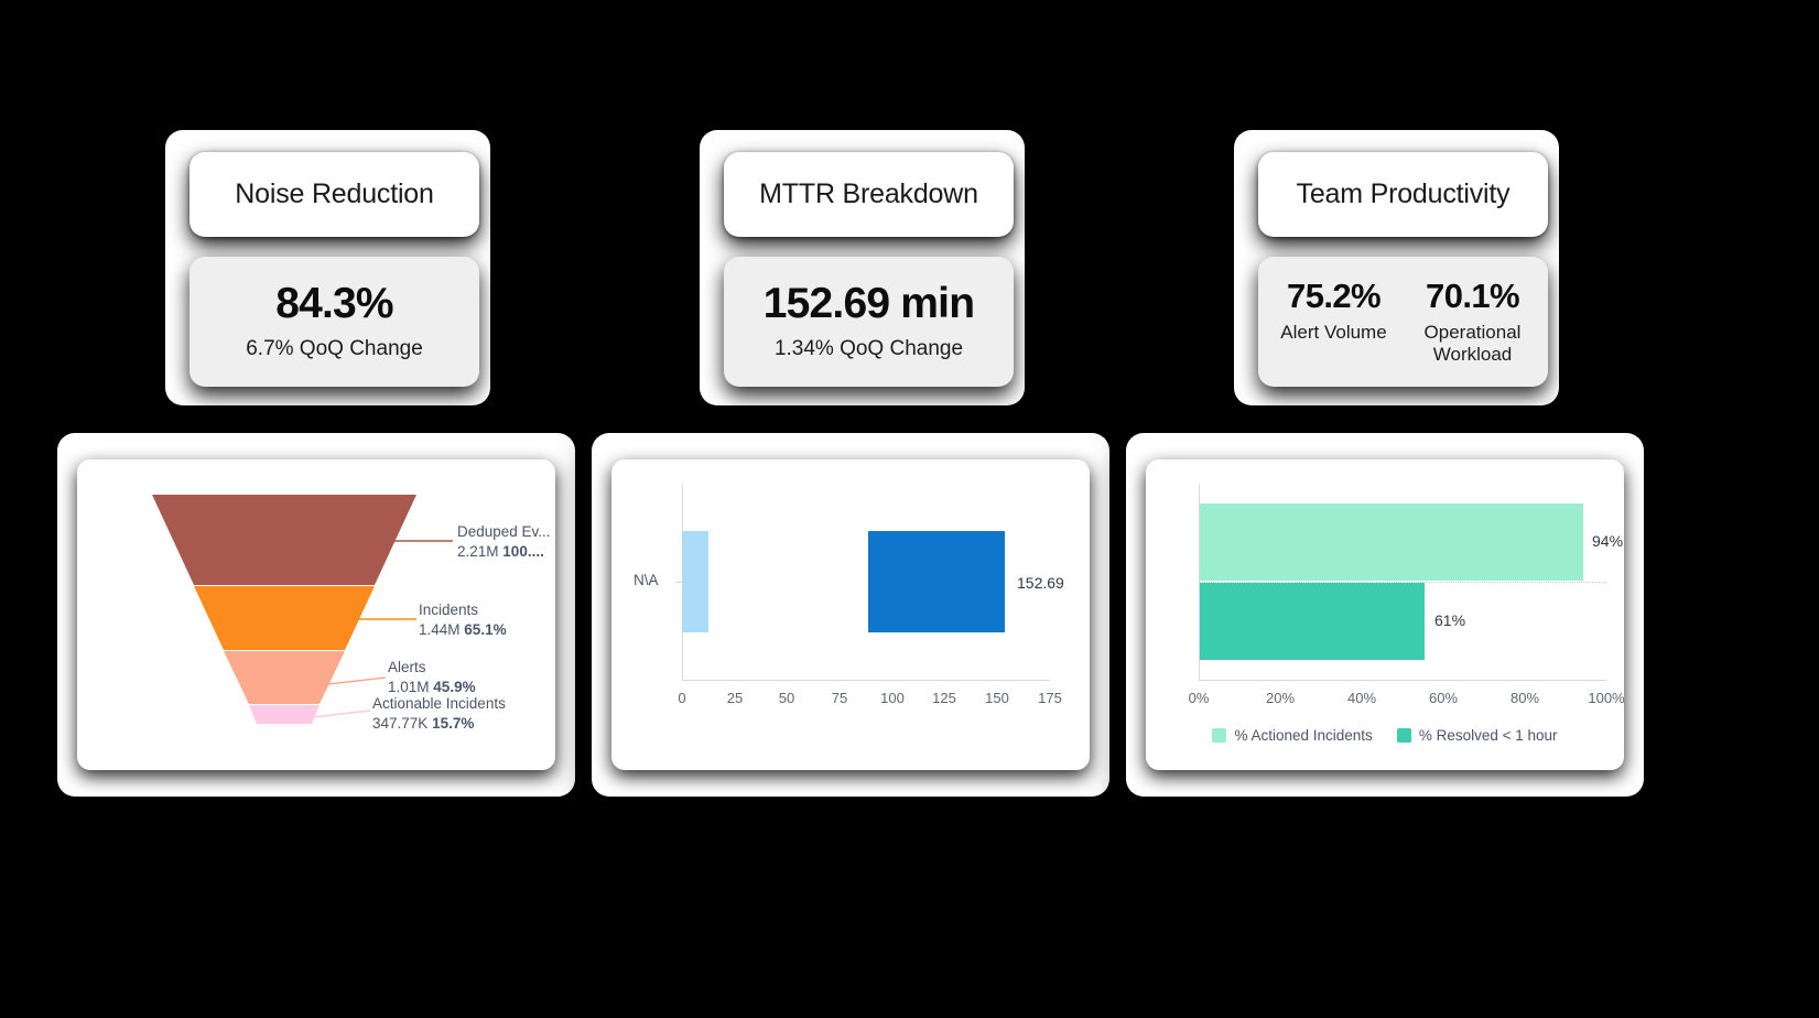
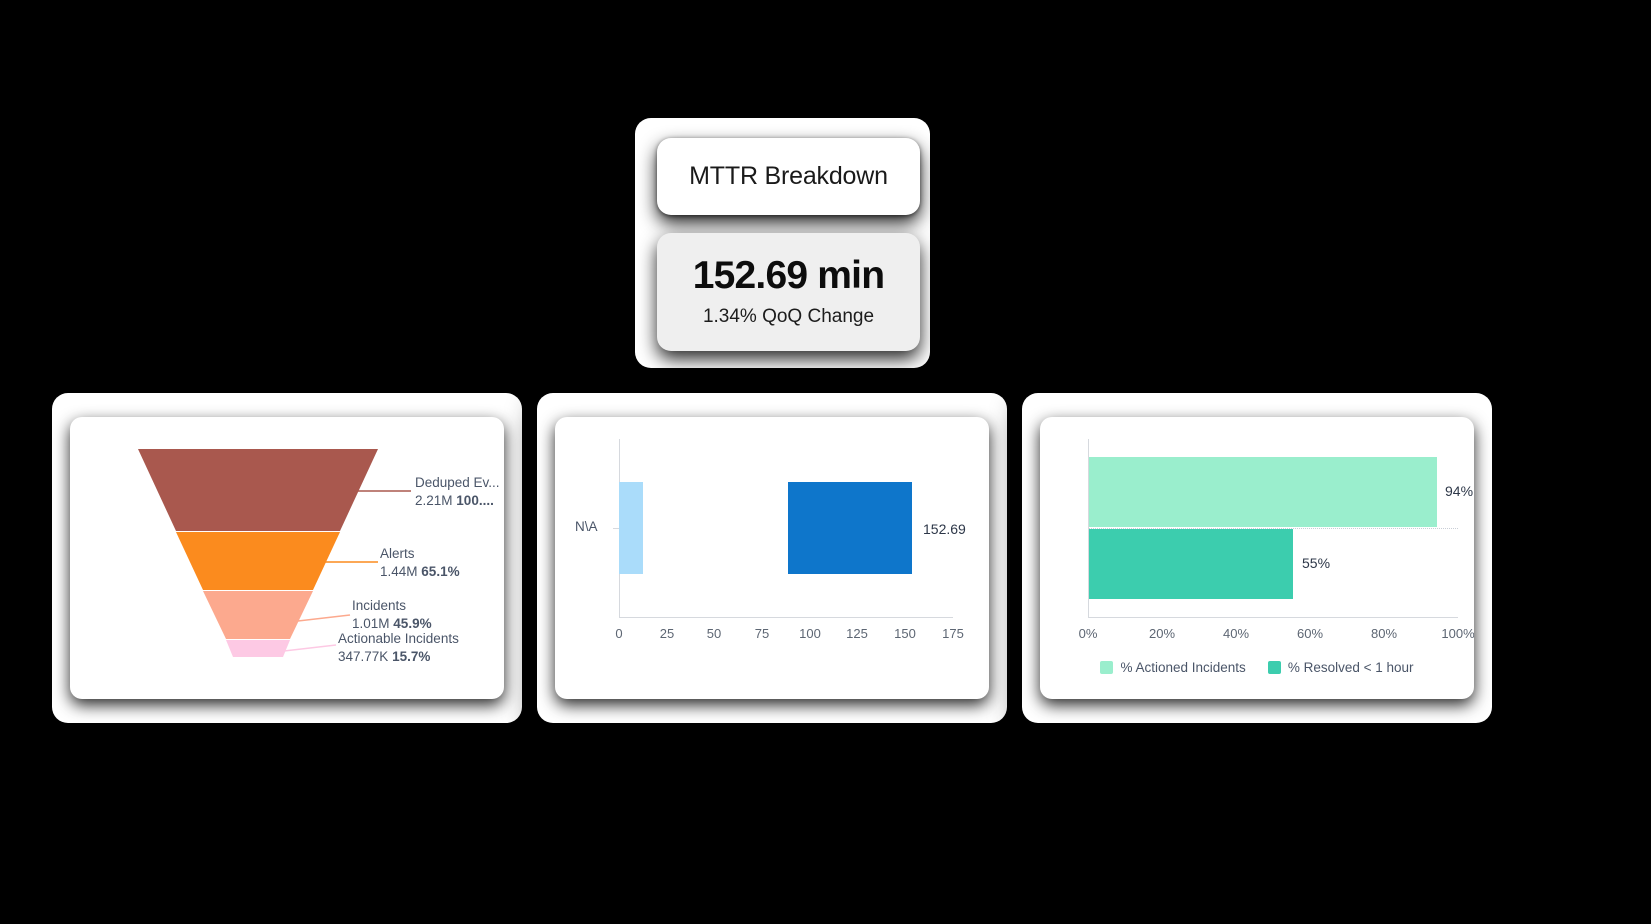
- Noise Reduction
- 84.3%
- 6.7% QoQ Change
  Deduped Ev...
  2.21M 100....
- Incidents
+ Alerts
  1.44M 65.1%
- Alerts
+ Incidents
  1.01M 45.9%
  Actionable Incidents
  347.77K 15.7%
  MTTR Breakdown
  152.69 min
  1.34% QoQ Change
  N\A
  152.69
  0
  25
  50
  75
  100
  125
  150
  175
- Team Productivity
- 75.2%
- Alert Volume
- 70.1%
- Operational Workload
  94%
- 61%
+ 55%
  0%
  20%
  40%
  60%
  80%
  100%
  % Actioned Incidents
  % Resolved < 1 hour
